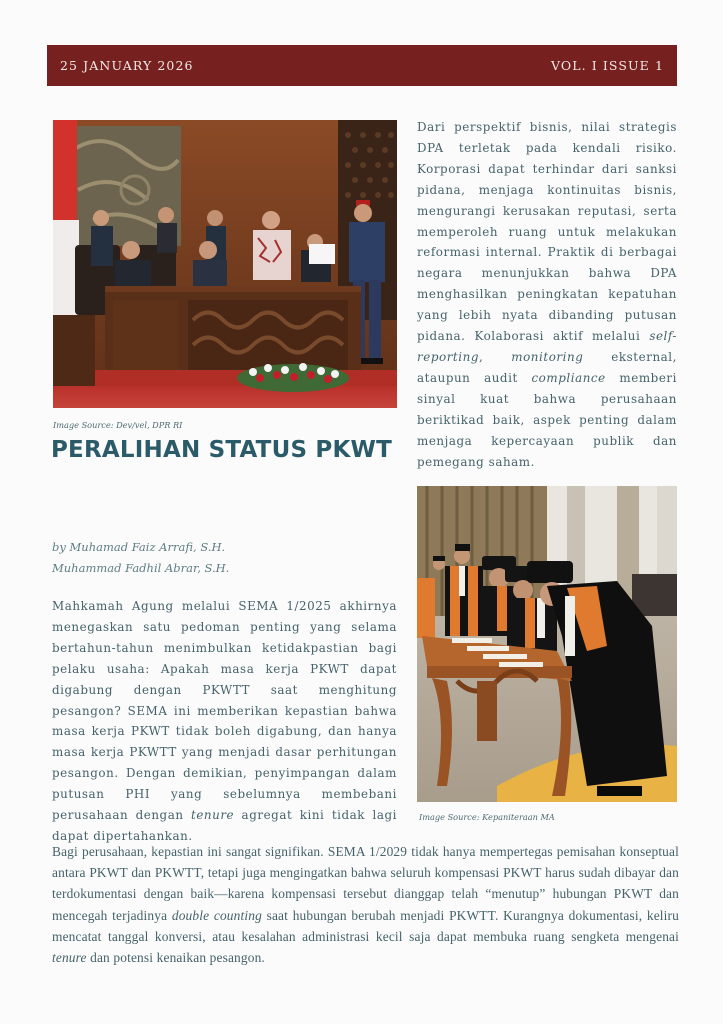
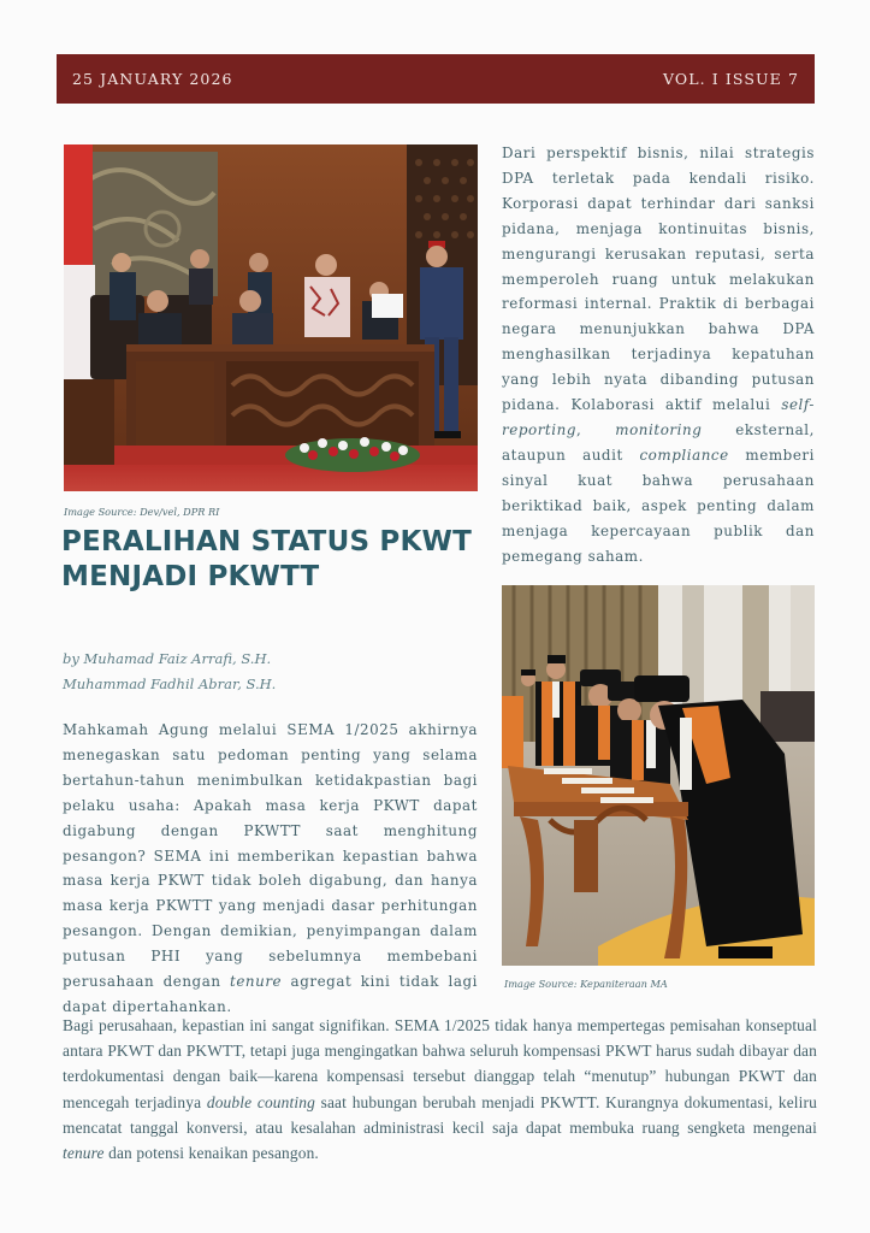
  25 JANUARY 2026
- VOL. I ISSUE 1
+ VOL. I ISSUE 7
  Image Source: Dev/vel, DPR RI
  PERALIHAN STATUS PKWT
+ MENJADI PKWTT
  by Muhamad Faiz Arrafi, S.H.
  Muhammad Fadhil Abrar, S.H.
  Mahkamah Agung melalui SEMA 1/2025 akhirnya menegaskan satu pedoman penting yang selama bertahun-tahun menimbulkan ketidakpastian bagi pelaku usaha: Apakah masa kerja PKWT dapat digabung dengan PKWTT saat menghitung pesangon? SEMA ini memberikan kepastian bahwa masa kerja PKWT tidak boleh digabung, dan hanya masa kerja PKWTT yang menjadi dasar perhitungan pesangon. Dengan demikian, penyimpangan dalam putusan PHI yang sebelumnya membebani perusahaan dengan tenure agregat kini tidak lagi dapat dipertahankan.
- Dari perspektif bisnis, nilai strategis DPA terletak pada kendali risiko. Korporasi dapat terhindar dari sanksi pidana, menjaga kontinuitas bisnis, mengurangi kerusakan reputasi, serta memperoleh ruang untuk melakukan reformasi internal. Praktik di berbagai negara menunjukkan bahwa DPA menghasilkan peningkatan kepatuhan yang lebih nyata dibanding putusan pidana. Kolaborasi aktif melalui self-reporting, monitoring eksternal, ataupun audit compliance memberi sinyal kuat bahwa perusahaan beriktikad baik, aspek penting dalam menjaga kepercayaan publik dan pemegang saham.
+ Dari perspektif bisnis, nilai strategis DPA terletak pada kendali risiko. Korporasi dapat terhindar dari sanksi pidana, menjaga kontinuitas bisnis, mengurangi kerusakan reputasi, serta memperoleh ruang untuk melakukan reformasi internal. Praktik di berbagai negara menunjukkan bahwa DPA menghasilkan terjadinya kepatuhan yang lebih nyata dibanding putusan pidana. Kolaborasi aktif melalui self-reporting, monitoring eksternal, ataupun audit compliance memberi sinyal kuat bahwa perusahaan beriktikad baik, aspek penting dalam menjaga kepercayaan publik dan pemegang saham.
  Image Source: Kepaniteraan MA
- Bagi perusahaan, kepastian ini sangat signifikan. SEMA 1/2029 tidak hanya mempertegas pemisahan konseptual antara PKWT dan PKWTT, tetapi juga mengingatkan bahwa seluruh kompensasi PKWT harus sudah dibayar dan terdokumentasi dengan baik—karena kompensasi tersebut dianggap telah “menutup” hubungan PKWT dan mencegah terjadinya double counting saat hubungan berubah menjadi PKWTT. Kurangnya dokumentasi, keliru mencatat tanggal konversi, atau kesalahan administrasi kecil saja dapat membuka ruang sengketa mengenai tenure dan potensi kenaikan pesangon.
+ Bagi perusahaan, kepastian ini sangat signifikan. SEMA 1/2025 tidak hanya mempertegas pemisahan konseptual antara PKWT dan PKWTT, tetapi juga mengingatkan bahwa seluruh kompensasi PKWT harus sudah dibayar dan terdokumentasi dengan baik—karena kompensasi tersebut dianggap telah “menutup” hubungan PKWT dan mencegah terjadinya double counting saat hubungan berubah menjadi PKWTT. Kurangnya dokumentasi, keliru mencatat tanggal konversi, atau kesalahan administrasi kecil saja dapat membuka ruang sengketa mengenai tenure dan potensi kenaikan pesangon.
